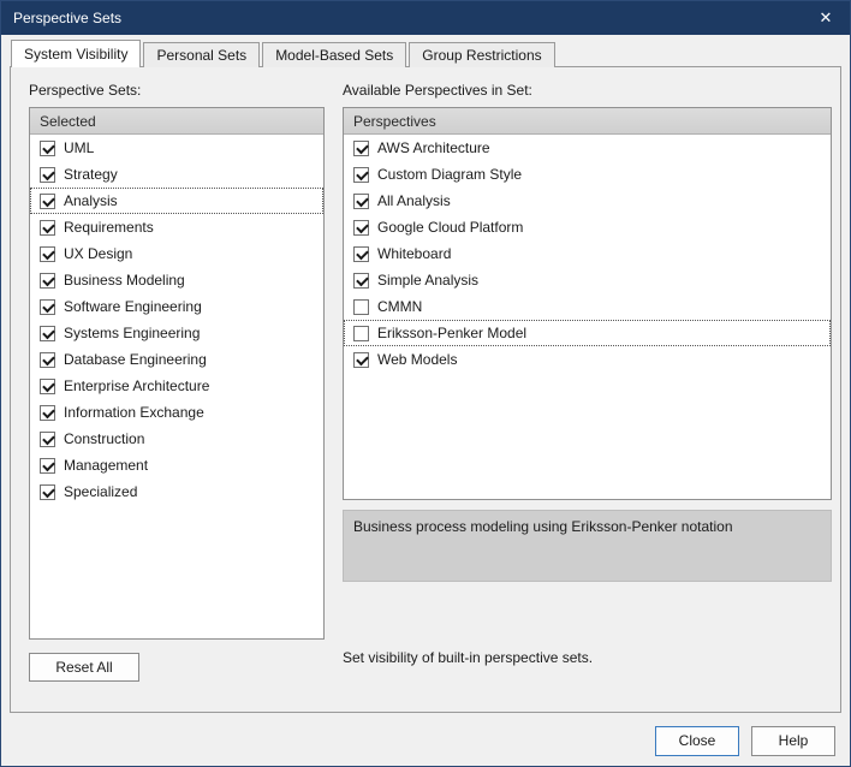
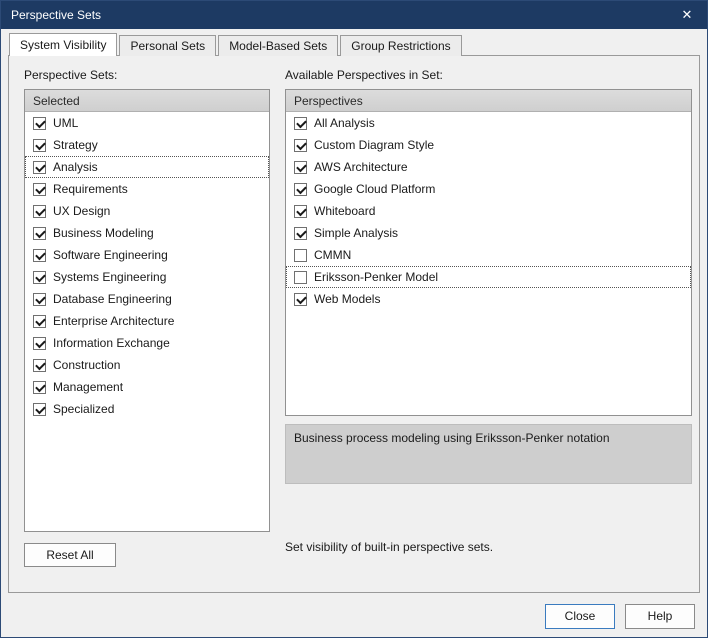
  Perspective Sets
  ✕
  System Visibility
  Personal Sets
  Model-Based Sets
  Group Restrictions
  Perspective Sets:
  Available Perspectives in Set:
  Selected
  UML
  Strategy
  Analysis
  Requirements
  UX Design
  Business Modeling
  Software Engineering
  Systems Engineering
  Database Engineering
  Enterprise Architecture
  Information Exchange
  Construction
  Management
  Specialized
  Perspectives
- AWS Architecture
+ All Analysis
  Custom Diagram Style
- All Analysis
+ AWS Architecture
  Google Cloud Platform
  Whiteboard
  Simple Analysis
  CMMN
  Eriksson-Penker Model
  Web Models
  Business process modeling using Eriksson-Penker notation
  Set visibility of built-in perspective sets.
  Reset All
  Close
  Help
